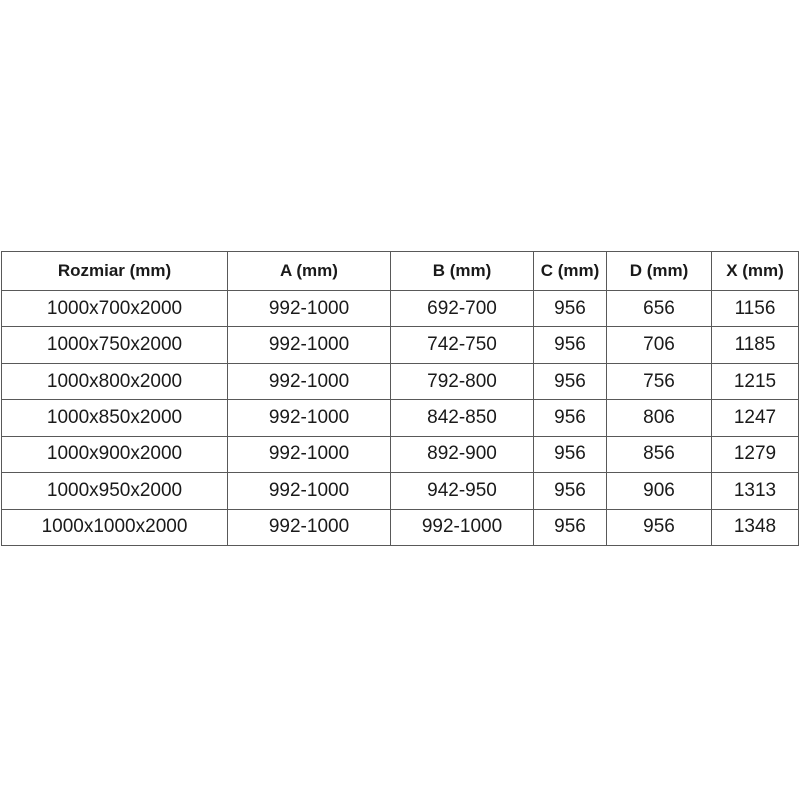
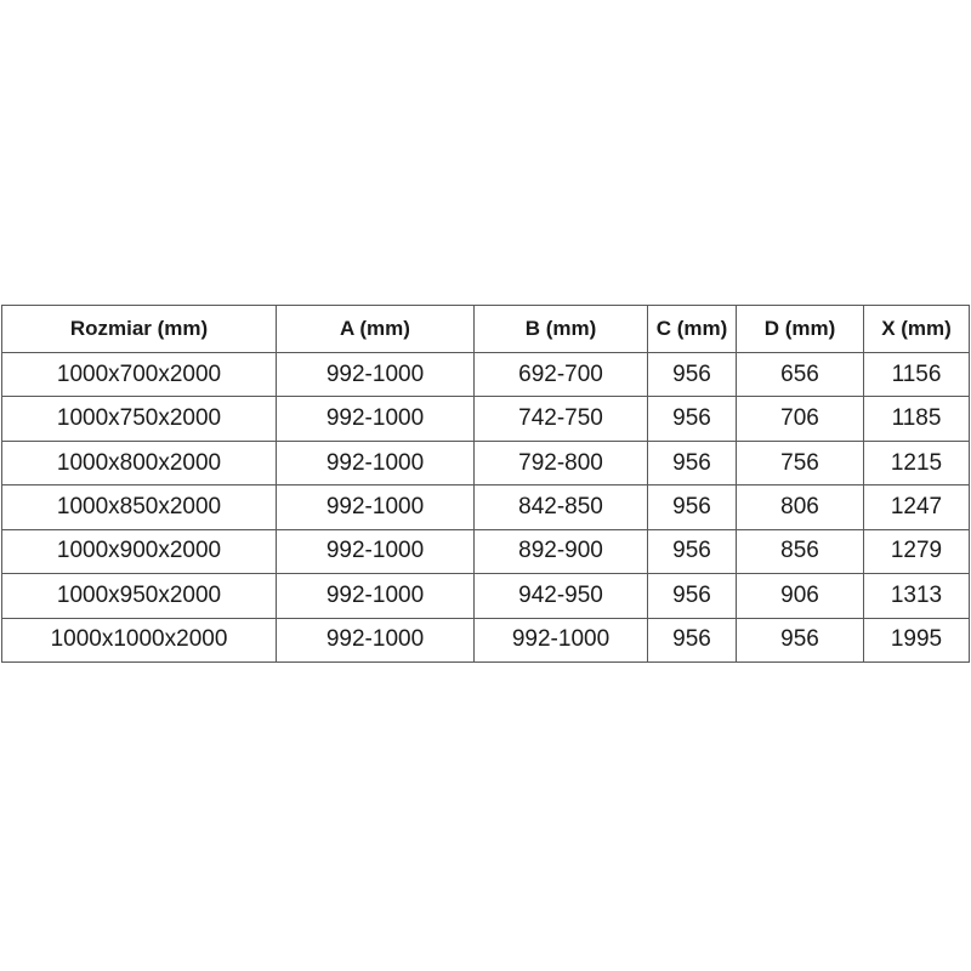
  Rozmiar (mm)	A (mm)	B (mm)	C (mm)	D (mm)	X (mm)
  1000x700x2000	992-1000	692-700	956	656	1156
  1000x750x2000	992-1000	742-750	956	706	1185
  1000x800x2000	992-1000	792-800	956	756	1215
  1000x850x2000	992-1000	842-850	956	806	1247
  1000x900x2000	992-1000	892-900	956	856	1279
  1000x950x2000	992-1000	942-950	956	906	1313
- 1000x1000x2000	992-1000	992-1000	956	956	1348
+ 1000x1000x2000	992-1000	992-1000	956	956	1995
